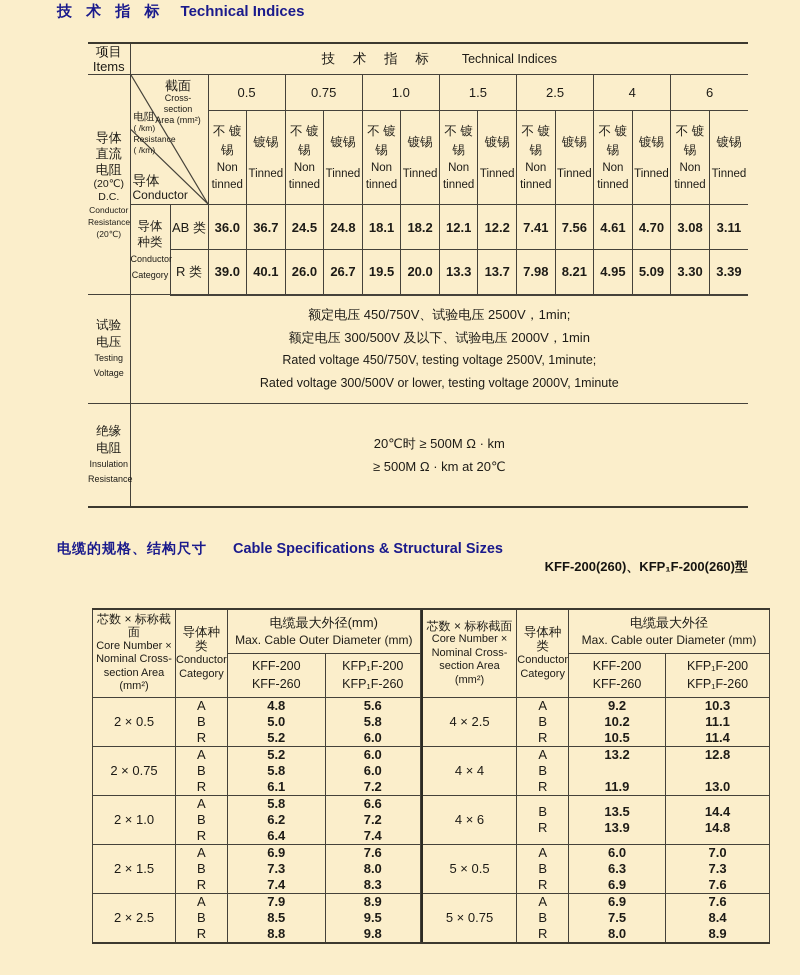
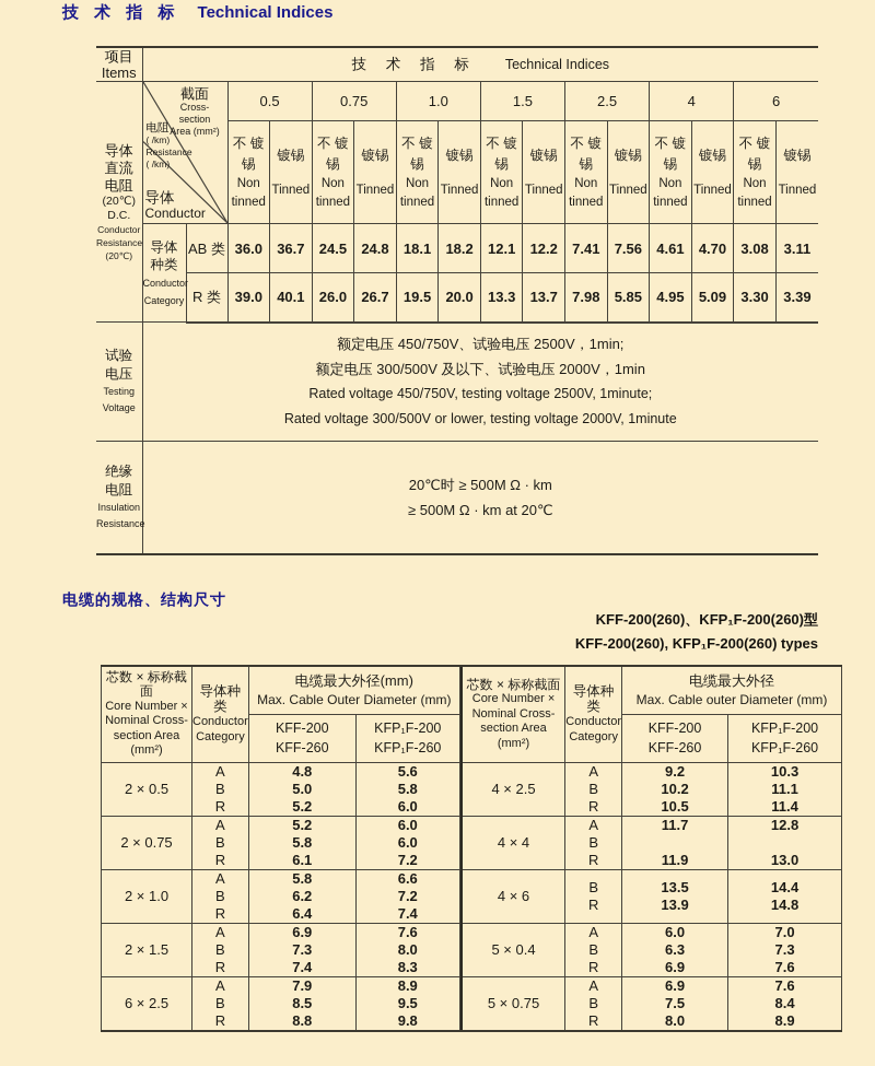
  技 术 指 标
  Technical Indices
  项目 Items	技 术 指 标 Technical Indices
  导体 直流 电阻 (20℃) D.C. Conductor Resistance (20℃)	截面 Cross-section Area (mm²) 电阻 ( /km) Resistance ( /km) 导体 Conductor	0.5	0.75	1.0	1.5	2.5	4	6
  不 镀锡Nontinned	镀锡Tinned	不 镀锡Nontinned	镀锡Tinned	不 镀锡Nontinned	镀锡Tinned	不 镀锡Nontinned	镀锡Tinned	不 镀锡Nontinned	镀锡Tinned	不 镀锡Nontinned	镀锡Tinned	不 镀锡Nontinned	镀锡Tinned
  导体种类 ConductorCategory	AB 类	36.0	36.7	24.5	24.8	18.1	18.2	12.1	12.2	7.41	7.56	4.61	4.70	3.08	3.11
- R 类	39.0	40.1	26.0	26.7	19.5	20.0	13.3	13.7	7.98	8.21	4.95	5.09	3.30	3.39
+ R 类	39.0	40.1	26.0	26.7	19.5	20.0	13.3	13.7	7.98	5.85	4.95	5.09	3.30	3.39
  试验电压 TestingVoltage	额定电压 450/750V、试验电压 2500V，1min; 额定电压 300/500V 及以下、试验电压 2000V，1min Rated voltage 450/750V, testing voltage 2500V, 1minute; Rated voltage 300/500V or lower, testing voltage 2000V, 1minute
  绝缘电阻 InsulationResistance	20℃时 ≥ 500M Ω · km ≥ 500M Ω · km at 20℃
  电缆的规格、结构尺寸
- Cable Specifications & Structural Sizes
  KFF-200(260)、KFP₁F-200(260)型
+ KFF-200(260), KFP₁F-200(260) types
  芯数 × 标称截面Core Number × Nominal Cross-section Area (mm²)	导体种类 ConductorCategory	电缆最大外径(mm) Max. Cable Outer Diameter (mm)
  KFF-200KFF-260	KFP₁F-200KFP₁F-260
  2 × 0.5	ABR	4.85.05.2	5.65.86.0
  2 × 0.75	ABR	5.25.86.1	6.06.07.2
  2 × 1.0	ABR	5.86.26.4	6.67.27.4
  2 × 1.5	ABR	6.97.37.4	7.68.08.3
- 2 × 2.5	ABR	7.98.58.8	8.99.59.8
+ 6 × 2.5	ABR	7.98.58.8	8.99.59.8
  芯数 × 标称截面Core Number × Nominal Cross-section Area (mm²)	导体种类 ConductorCategory	电缆最大外径 Max. Cable outer Diameter (mm)
  KFF-200KFF-260	KFP₁F-200KFP₁F-260
  4 × 2.5	ABR	9.210.210.5	10.311.111.4
- 4 × 4	ABR	13.211.9	12.813.0
+ 4 × 4	ABR	11.711.9	12.813.0
  4 × 6	BR	13.513.9	14.414.8
- 5 × 0.5	ABR	6.06.36.9	7.07.37.6
+ 5 × 0.4	ABR	6.06.36.9	7.07.37.6
  5 × 0.75	ABR	6.97.58.0	7.68.48.9
